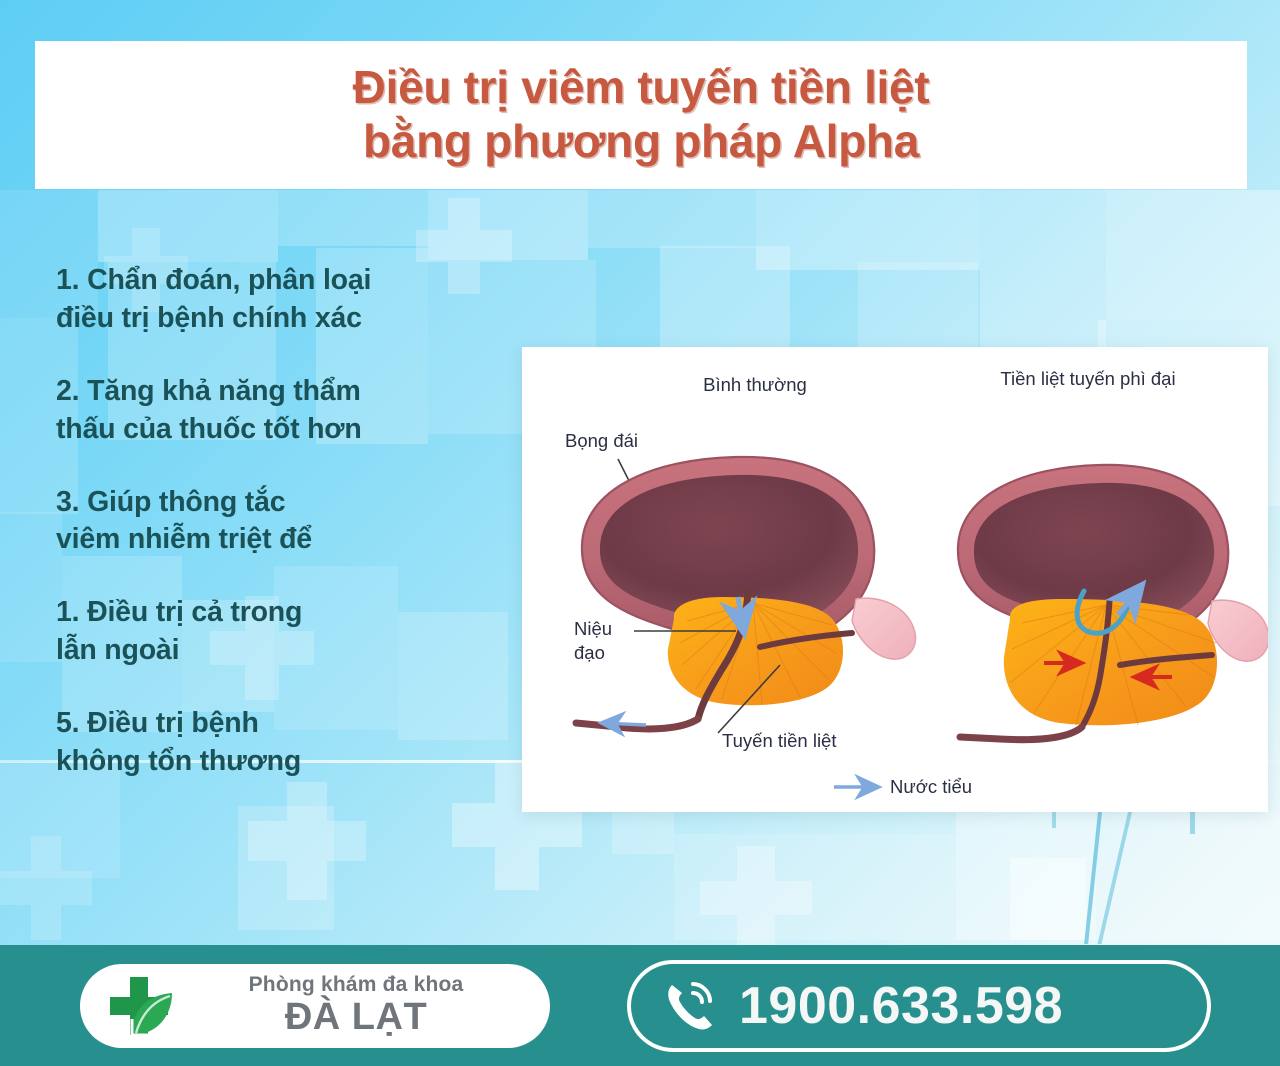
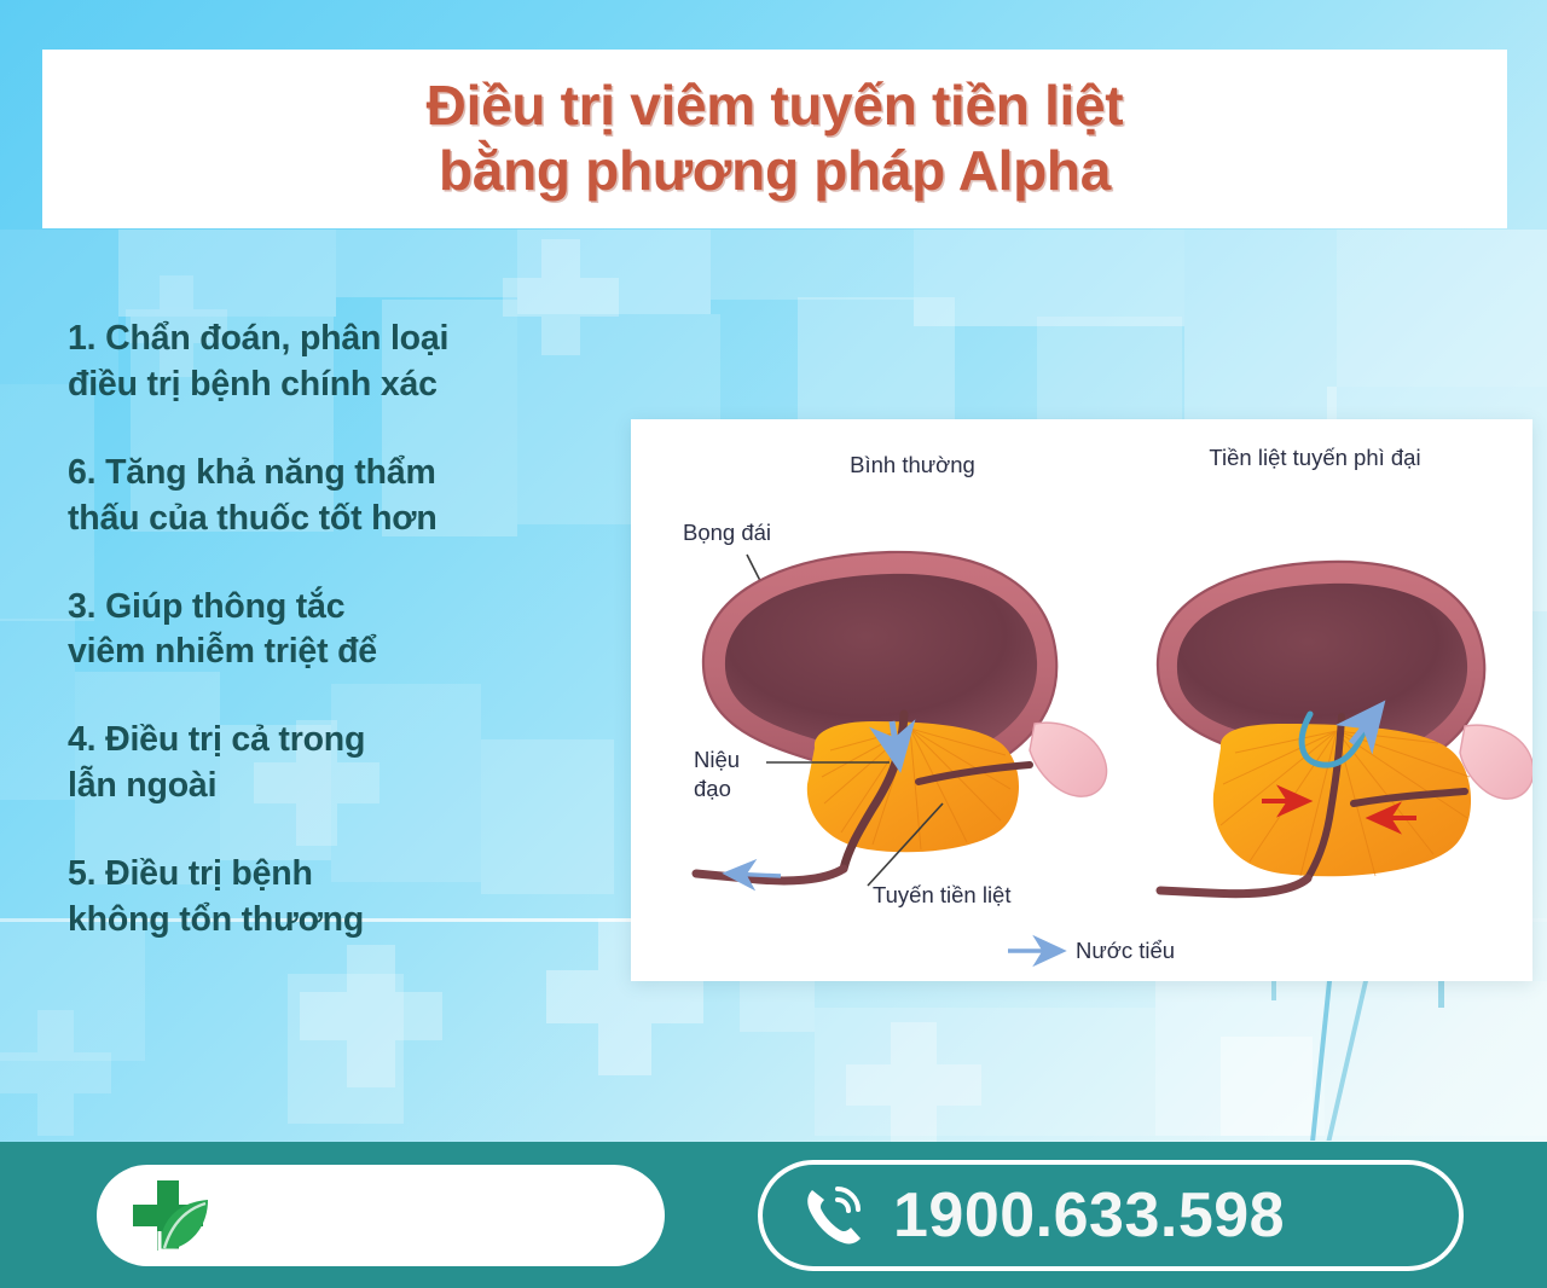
  Điều trị viêm tuyến tiền liệt
  bằng phương pháp Alpha
  1. Chẩn đoán, phân loại
  điều trị bệnh chính xác
- 2. Tăng khả năng thẩm
+ 6. Tăng khả năng thẩm
  thấu của thuốc tốt hơn
  3. Giúp thông tắc
  viêm nhiễm triệt để
- 1. Điều trị cả trong
+ 4. Điều trị cả trong
  lẫn ngoài
  5. Điều trị bệnh
  không tổn thương
  Bình thường
  Bọng đái
  Niệu
  đạo
  Tuyến tiền liệt
  Nước tiểu
  Tiền liệt tuyến phì đại
- Phòng khám đa khoa
- ĐÀ LẠT
  1900.633.598
